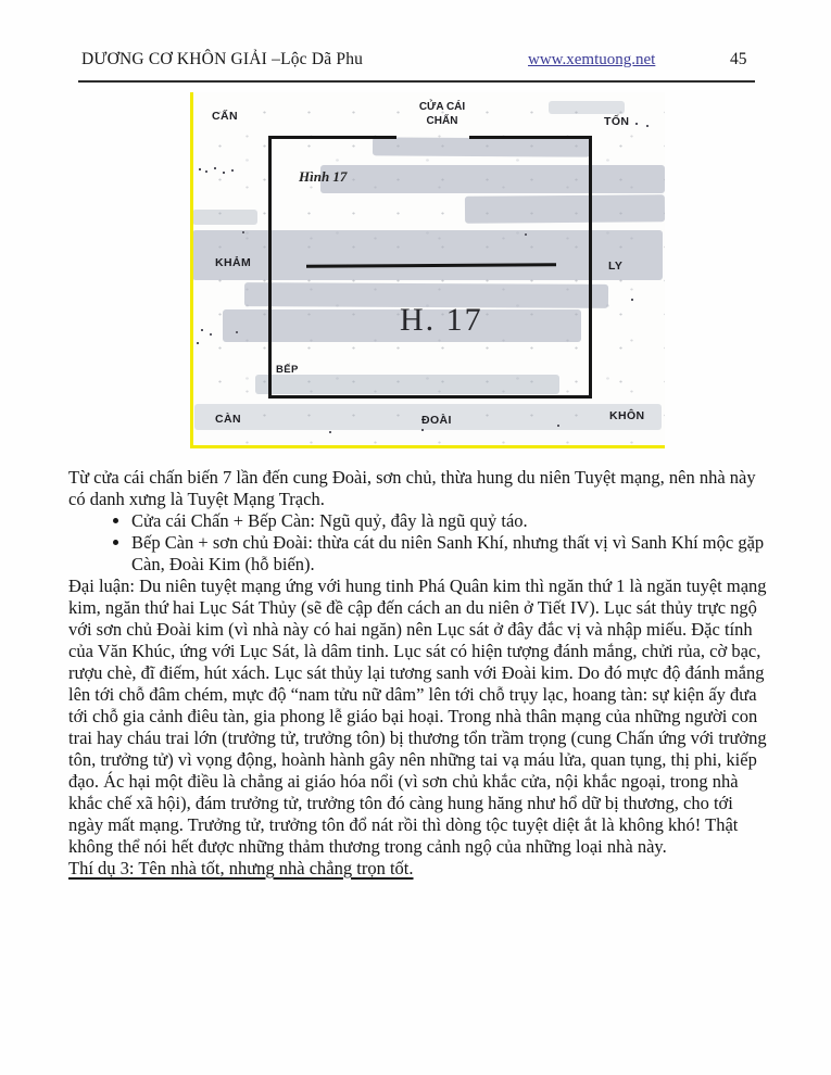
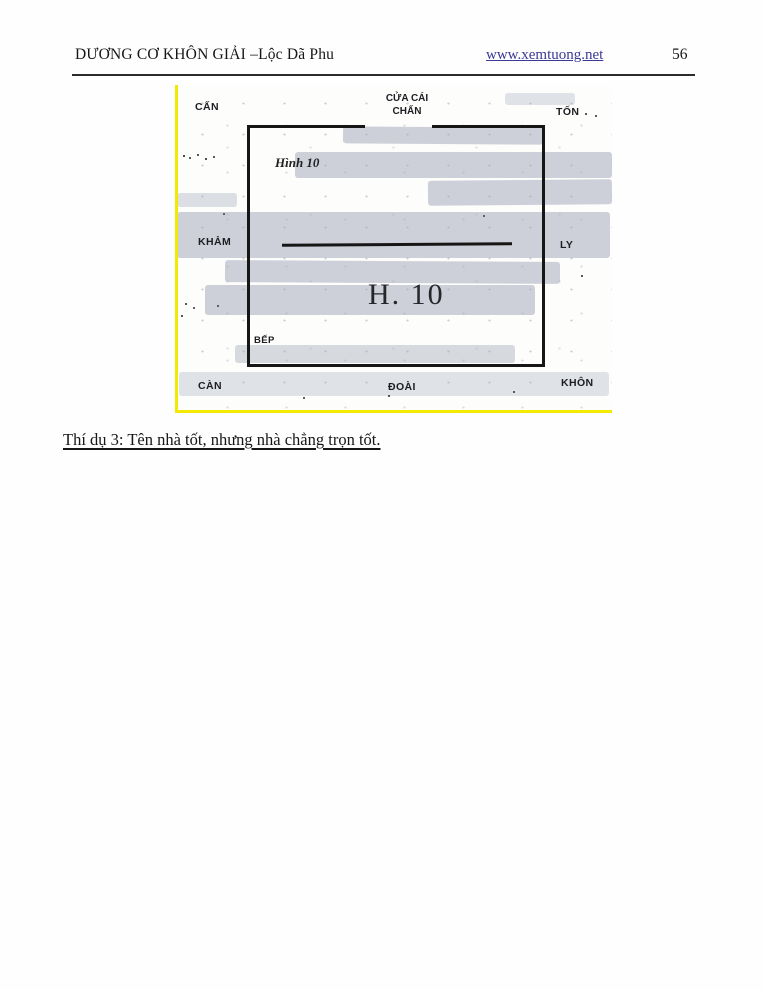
  DƯƠNG CƠ KHÔN GIẢI –Lộc Dã Phu
  www.xemtuong.net
- 45
+ 56
  CỬA CÁI
  CHẤN
  CẤN
  TỐN
  KHẢM
  LY
  CÀN
  ĐOÀI
  KHÔN
  BẾP
- Hình 17
+ Hình 10
- H. 17
+ H. 10
- Từ cửa cái chấn biến 7 lần đến cung Đoài, sơn chủ, thừa hung du niên Tuyệt mạng, nên nhà này có danh xưng là Tuyệt Mạng Trạch.
- Cửa cái Chấn + Bếp Càn: Ngũ quỷ, đây là ngũ quỷ táo.
- Bếp Càn + sơn chủ Đoài: thừa cát du niên Sanh Khí, nhưng thất vị vì Sanh Khí mộc gặp Càn, Đoài Kim (hỗ biến).
- Đại luận: Du niên tuyệt mạng ứng với hung tinh Phá Quân kim thì ngăn thứ 1 là ngăn tuyệt mạng kim, ngăn thứ hai Lục Sát Thủy (sẽ đề cập đến cách an du niên ở Tiết IV). Lục sát thủy trực ngộ với sơn chủ Đoài kim (vì nhà này có hai ngăn) nên Lục sát ở đây đắc vị và nhập miếu. Đặc tính của Văn Khúc, ứng với Lục Sát, là dâm tinh. Lục sát có hiện tượng đánh mắng, chửi rủa, cờ bạc, rượu chè, đĩ điếm, hút xách. Lục sát thủy lại tương sanh với Đoài kim. Do đó mực độ đánh mắng lên tới chỗ đâm chém, mực độ “nam tửu nữ dâm” lên tới chỗ trụy lạc, hoang tàn: sự kiện ấy đưa tới chỗ gia cảnh điêu tàn, gia phong lễ giáo bại hoại. Trong nhà thân mạng của những người con trai hay cháu trai lớn (trưởng tử, trưởng tôn) bị thương tổn trầm trọng (cung Chấn ứng với trưởng tôn, trưởng tử) vì vọng động, hoành hành gây nên những tai vạ máu lửa, quan tụng, thị phi, kiếp đạo. Ác hại một điều là chẳng ai giáo hóa nổi (vì sơn chủ khắc cửa, nội khắc ngoại, trong nhà khắc chế xã hội), đám trưởng tử, trưởng tôn đó càng hung hăng như hổ dữ bị thương, cho tới ngày mất mạng. Trưởng tử, trưởng tôn đổ nát rồi thì dòng tộc tuyệt diệt ắt là không khó! Thật không thể nói hết được những thảm thương trong cảnh ngộ của những loại nhà này.
  Thí dụ 3: Tên nhà tốt, nhưng nhà chẳng trọn tốt.
